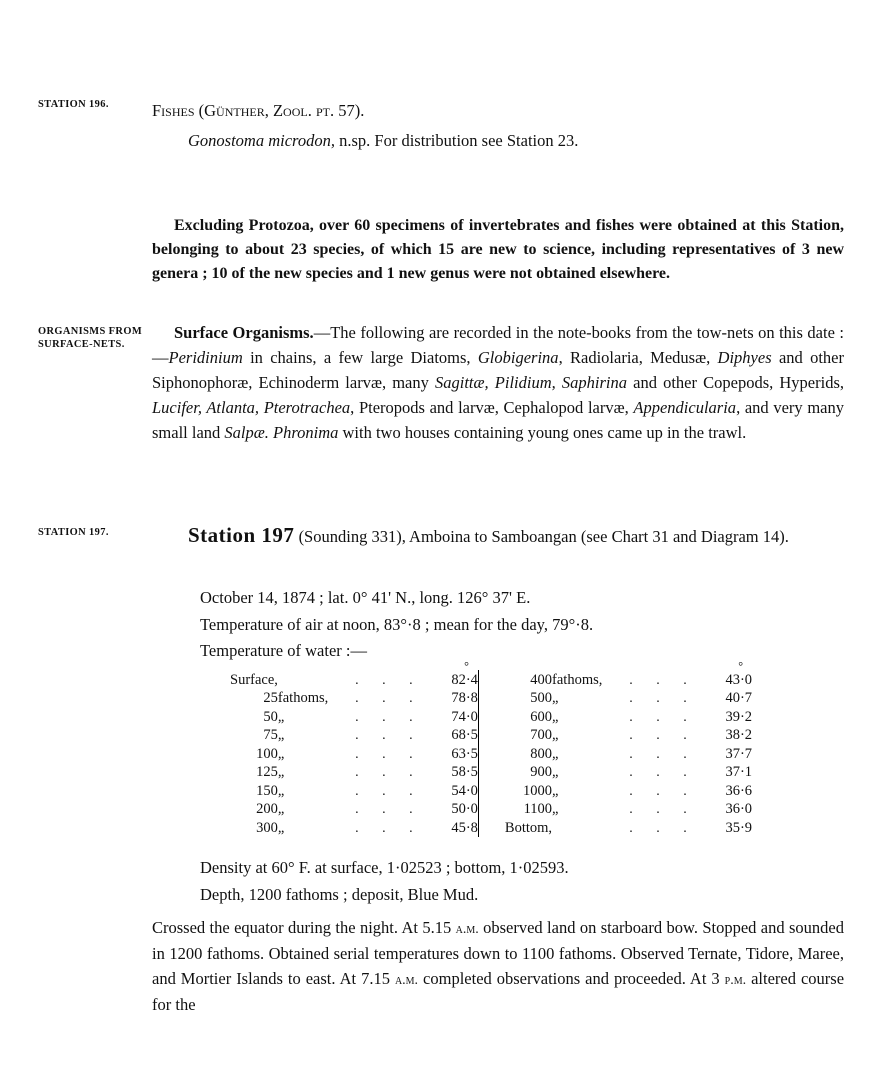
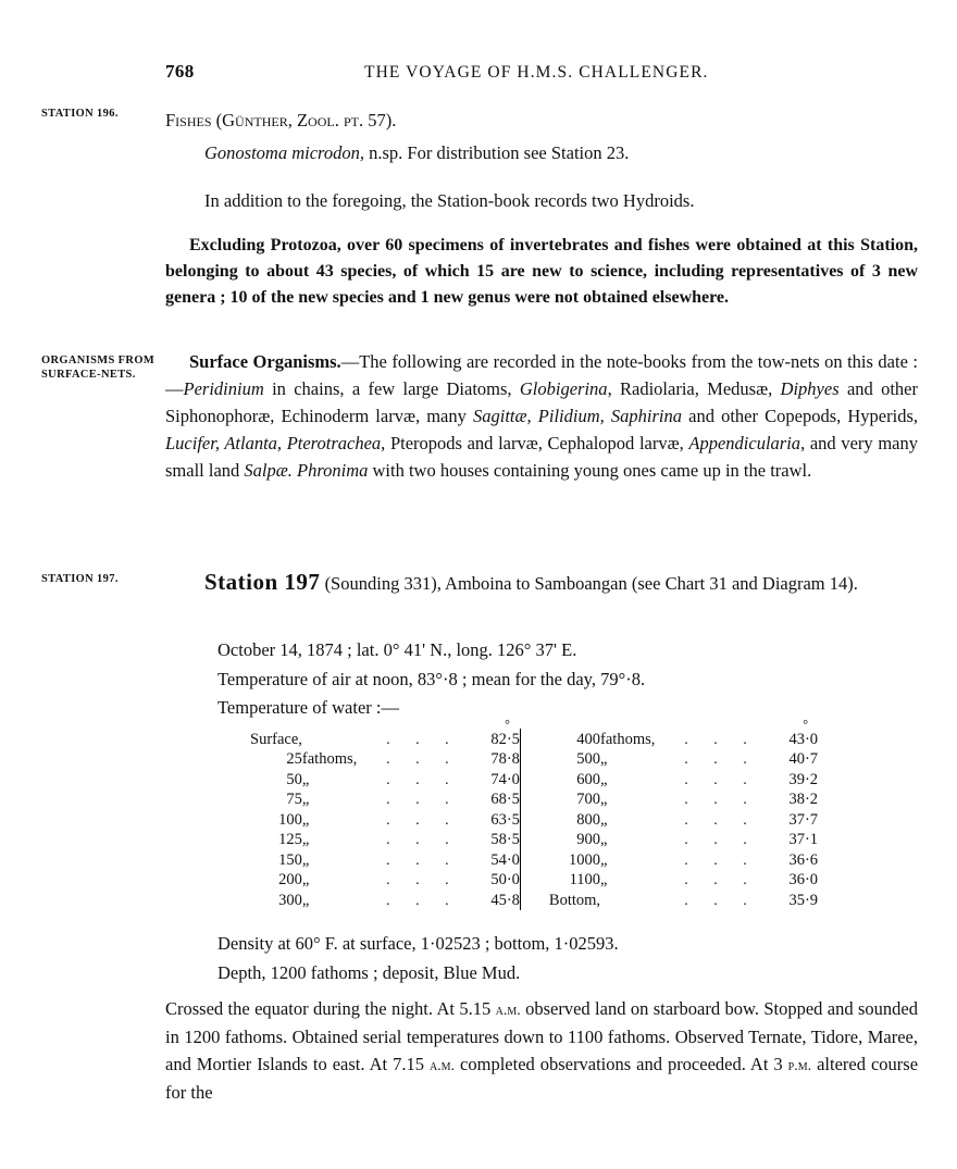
+ 768
+ THE VOYAGE OF H.M.S. CHALLENGER.
  STATION 196.
  ORGANISMS FROM SURFACE-NETS.
  STATION 197.
  Fishes (Günther, Zool. pt. 57).
  Gonostoma microdon, n.sp. For distribution see Station 23.
+ In addition to the foregoing, the Station-book records two Hydroids.
- Excluding Protozoa, over 60 specimens of invertebrates and fishes were obtained at this Station, belonging to about 23 species, of which 15 are new to science, including representatives of 3 new genera ; 10 of the new species and 1 new genus were not obtained elsewhere.
+ Excluding Protozoa, over 60 specimens of invertebrates and fishes were obtained at this Station, belonging to about 43 species, of which 15 are new to science, including representatives of 3 new genera ; 10 of the new species and 1 new genus were not obtained elsewhere.
  Surface Organisms.—The following are recorded in the note-books from the tow-nets on this date :—Peridinium in chains, a few large Diatoms, Globigerina, Radiolaria, Medusæ, Diphyes and other Siphonophoræ, Echinoderm larvæ, many Sagittæ, Pilidium, Saphirina and other Copepods, Hyperids, Lucifer, Atlanta, Pterotrachea, Pteropods and larvæ, Cephalopod larvæ, Appendicularia, and very many small land Salpæ. Phronima with two houses containing young ones came up in the trawl.
  Station 197 (Sounding 331), Amboina to Samboangan (see Chart 31 and Diagram 14).
  October 14, 1874 ; lat. 0° 41' N., long. 126° 37' E.
  Temperature of air at noon, 83°·8 ; mean for the day, 79°·8.
  Temperature of water :—
- Surface,		. . .	82·4		400	fathoms,	. . .	43·0
+ Surface,		. . .	82·5		400	fathoms,	. . .	43·0
  25	fathoms,	. . .	78·8		500	„	. . .	40·7
  50	„	. . .	74·0		600	„	. . .	39·2
  75	„	. . .	68·5		700	„	. . .	38·2
  100	„	. . .	63·5		800	„	. . .	37·7
  125	„	. . .	58·5		900	„	. . .	37·1
  150	„	. . .	54·0		1000	„	. . .	36·6
  200	„	. . .	50·0		1100	„	. . .	36·0
  300	„	. . .	45·8		Bottom,		. . .	35·9
  Density at 60° F. at surface, 1·02523 ; bottom, 1·02593.
  Depth, 1200 fathoms ; deposit, Blue Mud.
  Crossed the equator during the night. At 5.15 a.m. observed land on starboard bow. Stopped and sounded in 1200 fathoms. Obtained serial temperatures down to 1100 fathoms. Observed Ternate, Tidore, Maree, and Mortier Islands to east. At 7.15 a.m. completed observations and proceeded. At 3 p.m. altered course for the
